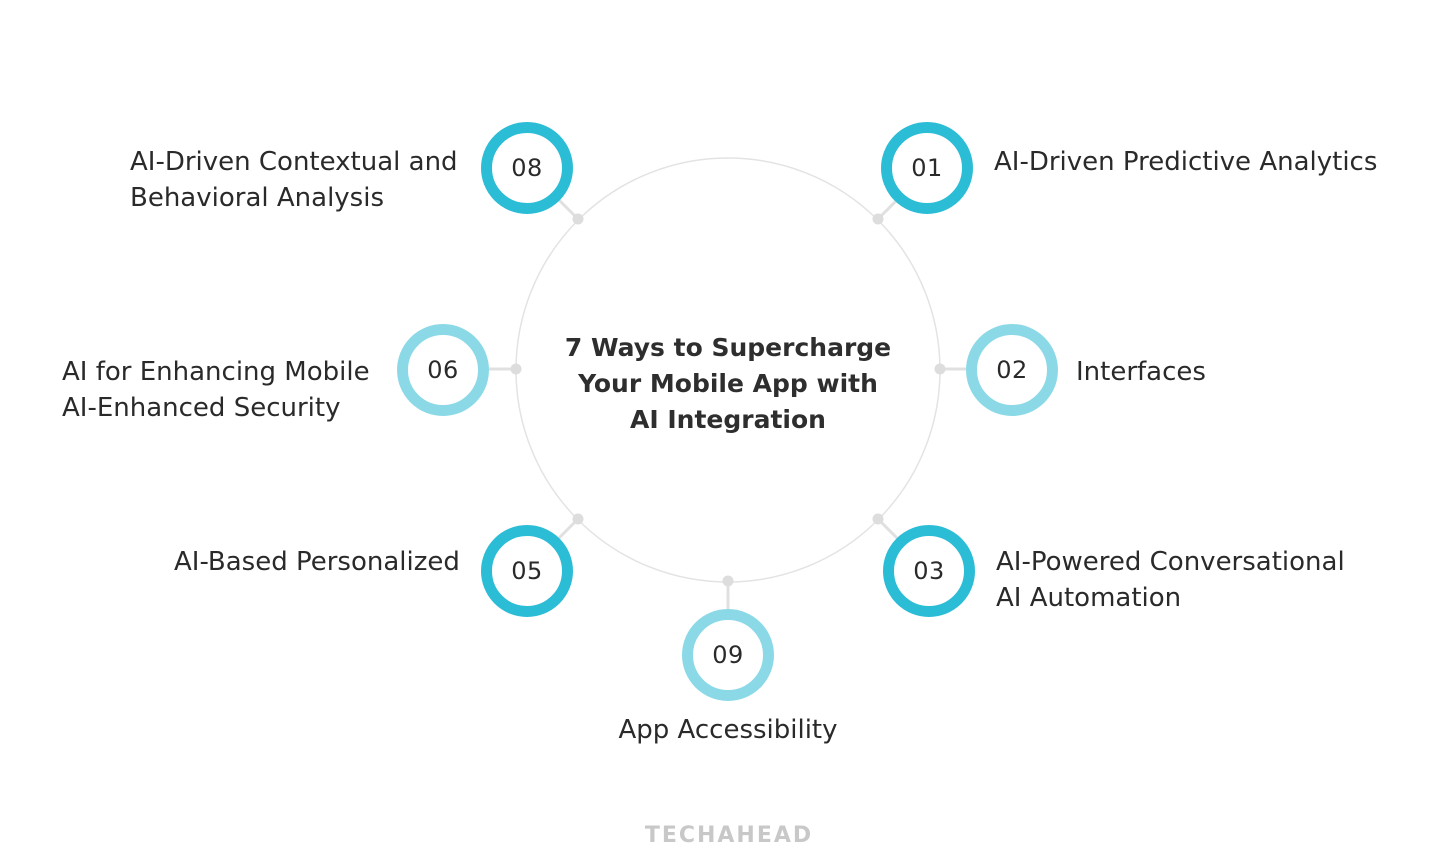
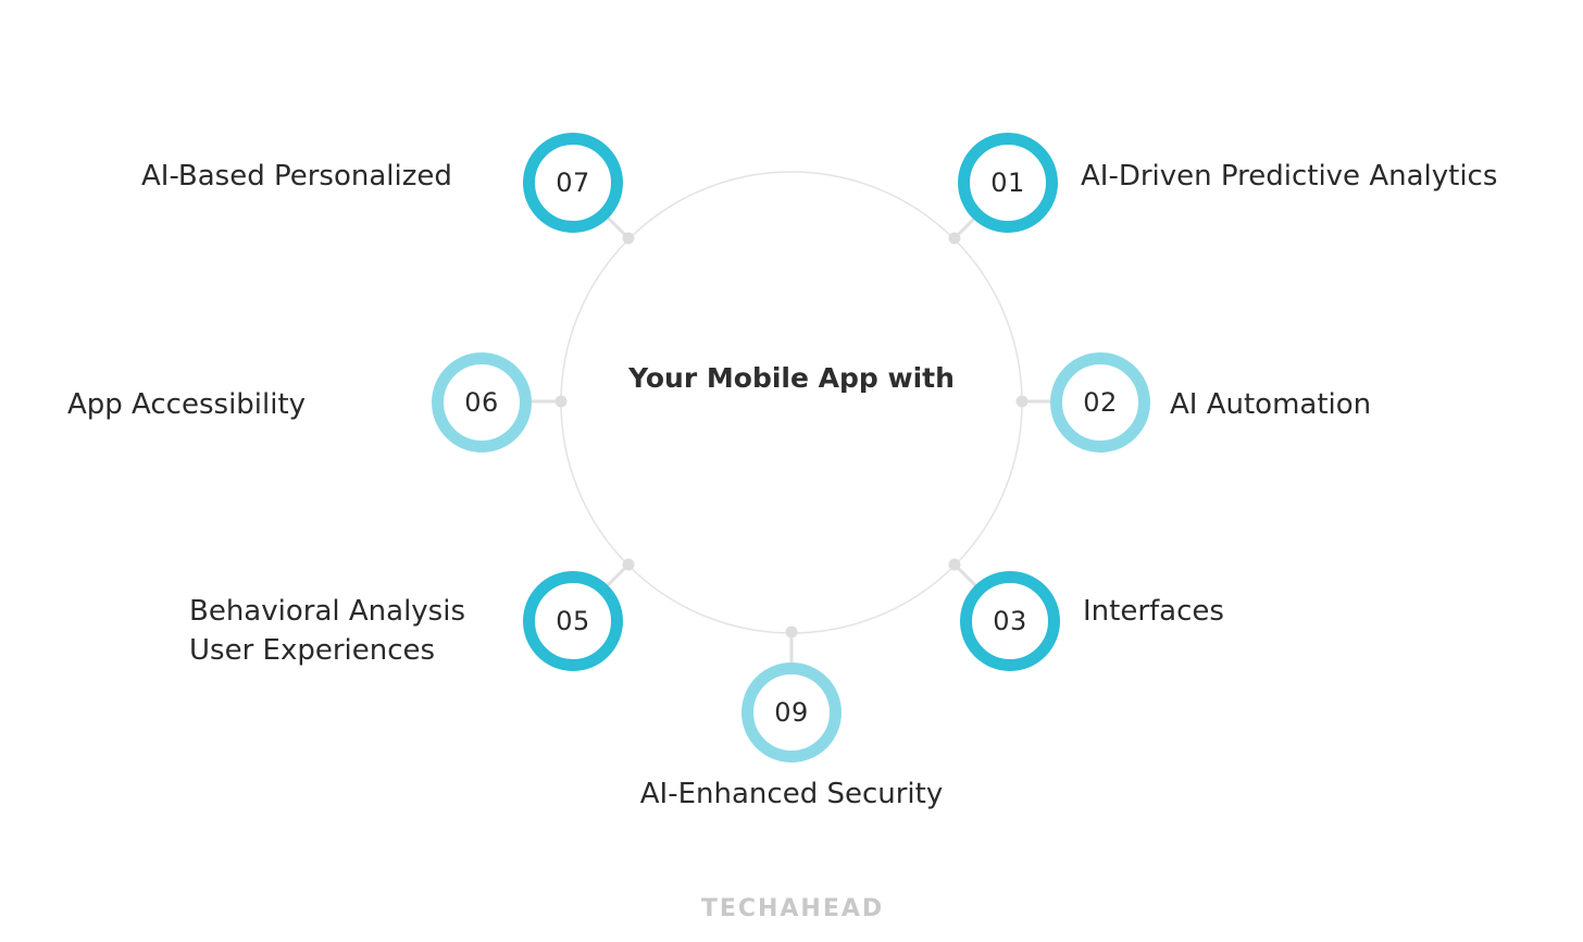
- 7 Ways to Supercharge
  Your Mobile App with
- AI Integration
  01
  AI-Driven Predictive Analytics
  02
- Interfaces
+ AI Automation
  03
- AI-Powered Conversational
- AI Automation
+ Interfaces
  09
- App Accessibility
+ AI-Enhanced Security
  05
- AI-Based Personalized
+ Behavioral Analysis
+ User Experiences
  06
- AI for Enhancing Mobile
- AI-Enhanced Security
+ App Accessibility
- 08
+ 07
- AI-Driven Contextual and
- Behavioral Analysis
+ AI-Based Personalized
  TECHAHEAD
